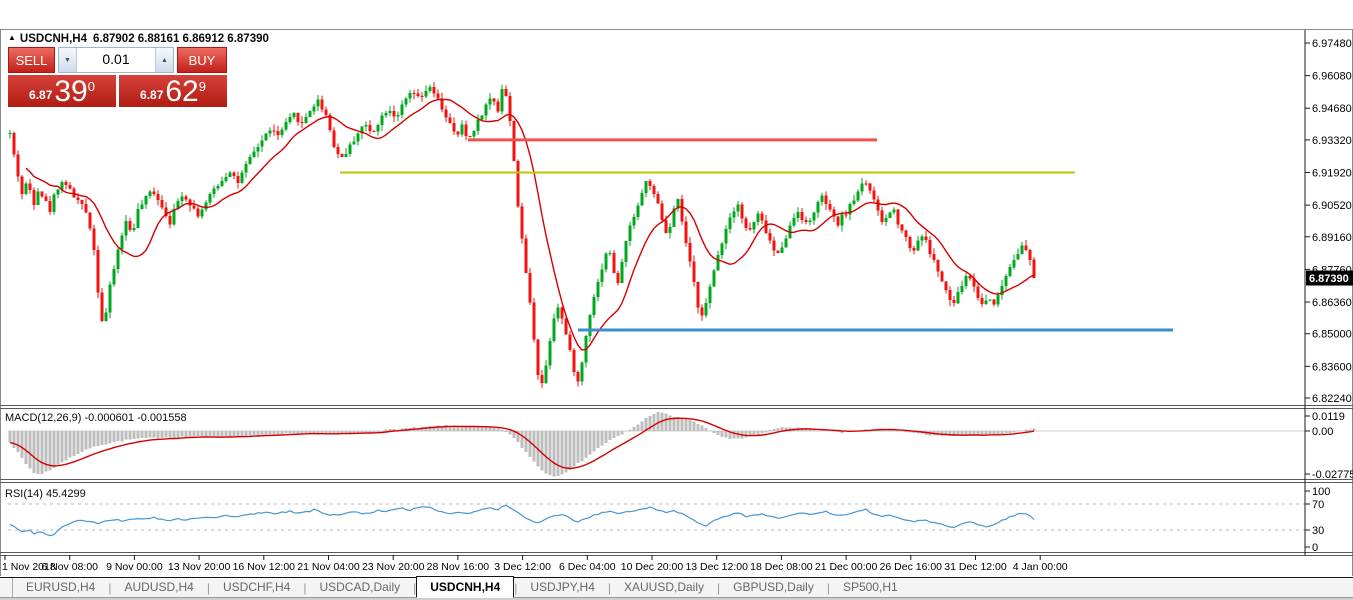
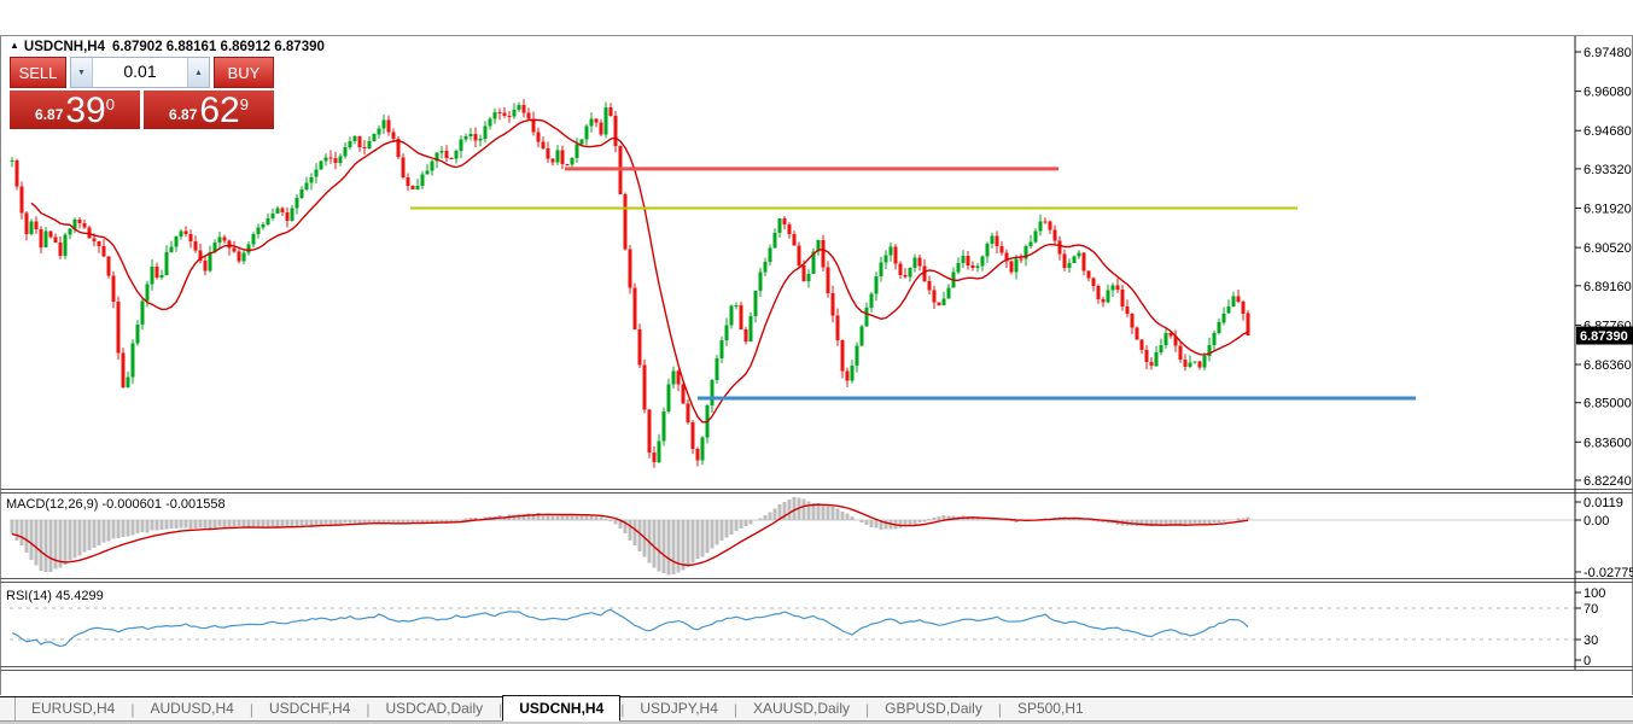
  6.97480
  6.96080
  6.94680
  6.93320
  6.91920
  6.90520
  6.89160
  6.87760
  6.86360
  6.85000
  6.83600
  6.82240
  6.87390
  0.0119
  0.00
  -0.02775
  100
  70
  30
  0
- 1 Nov 2018
- 6 Nov 08:00
- 9 Nov 00:00
- 13 Nov 20:00
- 16 Nov 12:00
- 21 Nov 04:00
- 23 Nov 20:00
- 28 Nov 16:00
- 3 Dec 12:00
- 6 Dec 04:00
- 10 Dec 20:00
- 13 Dec 12:00
- 18 Dec 08:00
- 21 Dec 00:00
- 26 Dec 16:00
- 31 Dec 12:00
- 4 Jan 00:00
  ▲ USDCNH,H4 6.87902 6.88161 6.86912 6.87390
  SELL
  0.01
  BUY
  6.87
  39
  0
  6.87
  62
  9
  MACD(12,26,9) -0.000601 -0.001558
  RSI(14) 45.4299
  EURUSD,H4
  |
  AUDUSD,H4
  |
  USDCHF,H4
  |
  USDCAD,Daily
  |
  USDCNH,H4
  |
  USDJPY,H4
  |
  XAUUSD,Daily
  |
  GBPUSD,Daily
  |
  SP500,H1
